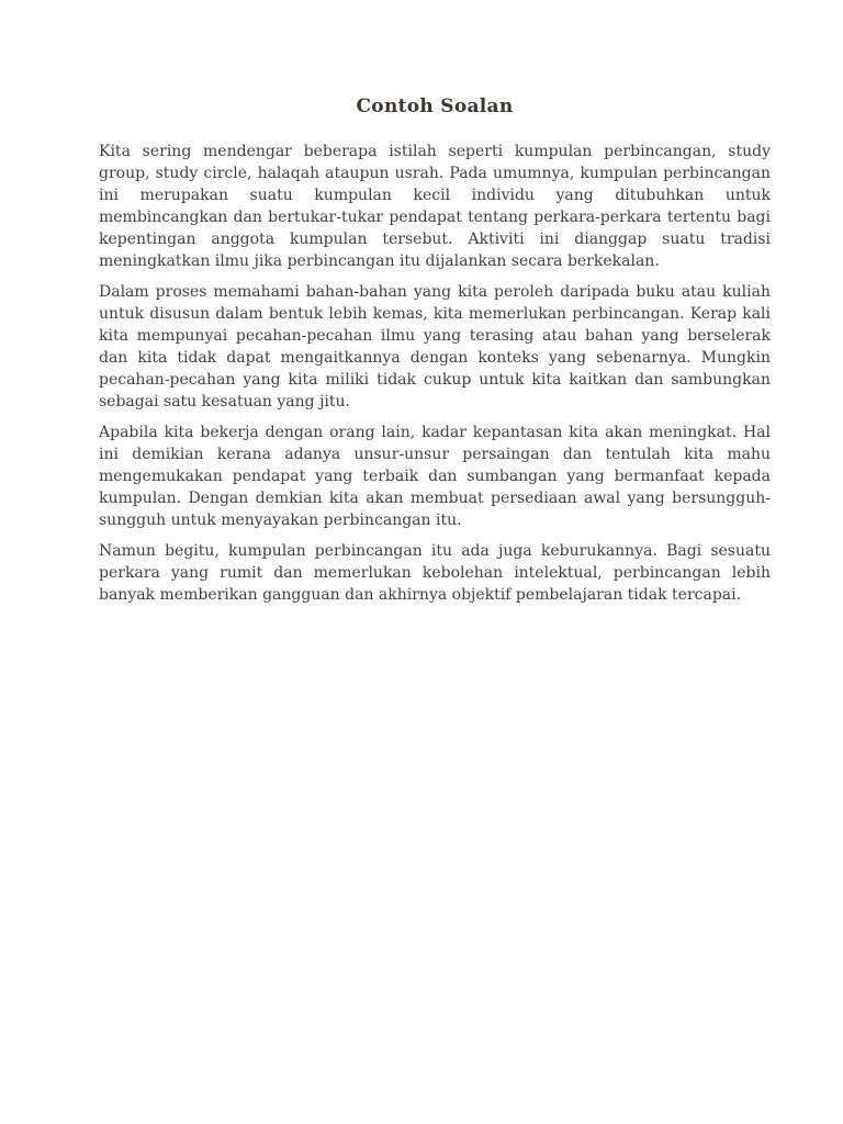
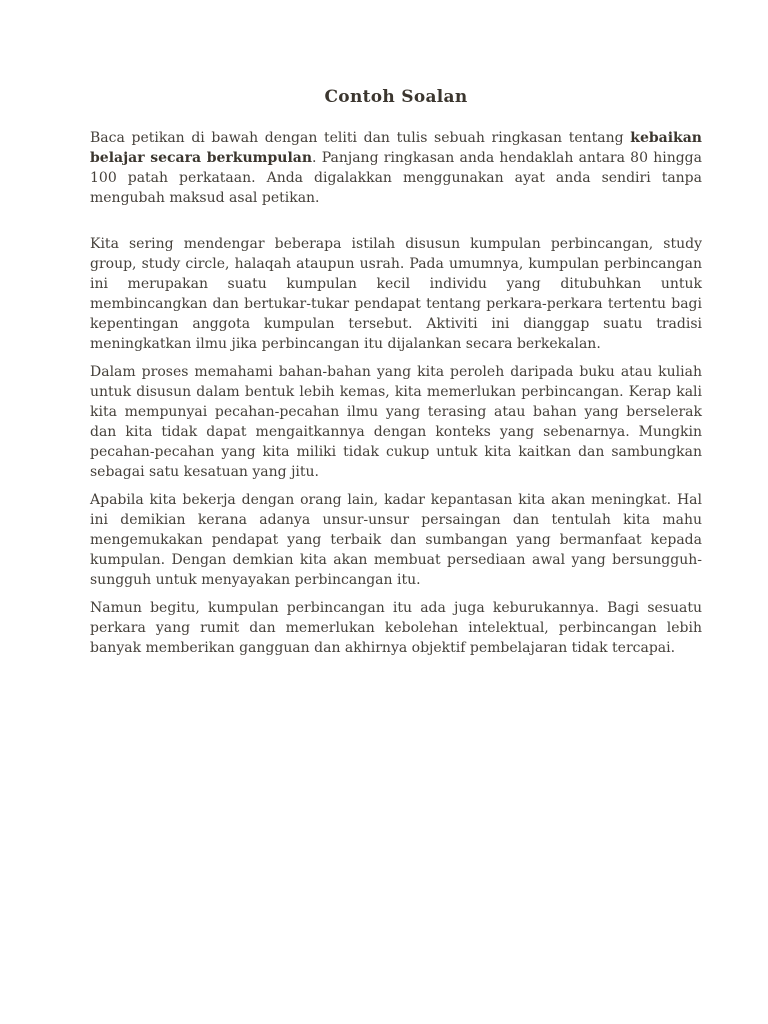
  Contoh Soalan
+ Baca petikan di bawah dengan teliti dan tulis sebuah ringkasan tentang kebaikan belajar secara berkumpulan. Panjang ringkasan anda hendaklah antara 80 hingga 100 patah perkataan. Anda digalakkan menggunakan ayat anda sendiri tanpa mengubah maksud asal petikan.
- Kita sering mendengar beberapa istilah seperti kumpulan perbincangan, study group, study circle, halaqah ataupun usrah. Pada umumnya, kumpulan perbincangan ini merupakan suatu kumpulan kecil individu yang ditubuhkan untuk membincangkan dan bertukar-tukar pendapat tentang perkara-perkara tertentu bagi kepentingan anggota kumpulan tersebut. Aktiviti ini dianggap suatu tradisi meningkatkan ilmu jika perbincangan itu dijalankan secara berkekalan.
+ Kita sering mendengar beberapa istilah disusun kumpulan perbincangan, study group, study circle, halaqah ataupun usrah. Pada umumnya, kumpulan perbincangan ini merupakan suatu kumpulan kecil individu yang ditubuhkan untuk membincangkan dan bertukar-tukar pendapat tentang perkara-perkara tertentu bagi kepentingan anggota kumpulan tersebut. Aktiviti ini dianggap suatu tradisi meningkatkan ilmu jika perbincangan itu dijalankan secara berkekalan.
  Dalam proses memahami bahan-bahan yang kita peroleh daripada buku atau kuliah untuk disusun dalam bentuk lebih kemas, kita memerlukan perbincangan. Kerap kali kita mempunyai pecahan-pecahan ilmu yang terasing atau bahan yang berselerak dan kita tidak dapat mengaitkannya dengan konteks yang sebenarnya. Mungkin pecahan-pecahan yang kita miliki tidak cukup untuk kita kaitkan dan sambungkan sebagai satu kesatuan yang jitu.
  Apabila kita bekerja dengan orang lain, kadar kepantasan kita akan meningkat. Hal ini demikian kerana adanya unsur-unsur persaingan dan tentulah kita mahu mengemukakan pendapat yang terbaik dan sumbangan yang bermanfaat kepada kumpulan. Dengan demkian kita akan membuat persediaan awal yang bersungguh-sungguh untuk menyayakan perbincangan itu.
  Namun begitu, kumpulan perbincangan itu ada juga keburukannya. Bagi sesuatu perkara yang rumit dan memerlukan kebolehan intelektual, perbincangan lebih banyak memberikan gangguan dan akhirnya objektif pembelajaran tidak tercapai.
